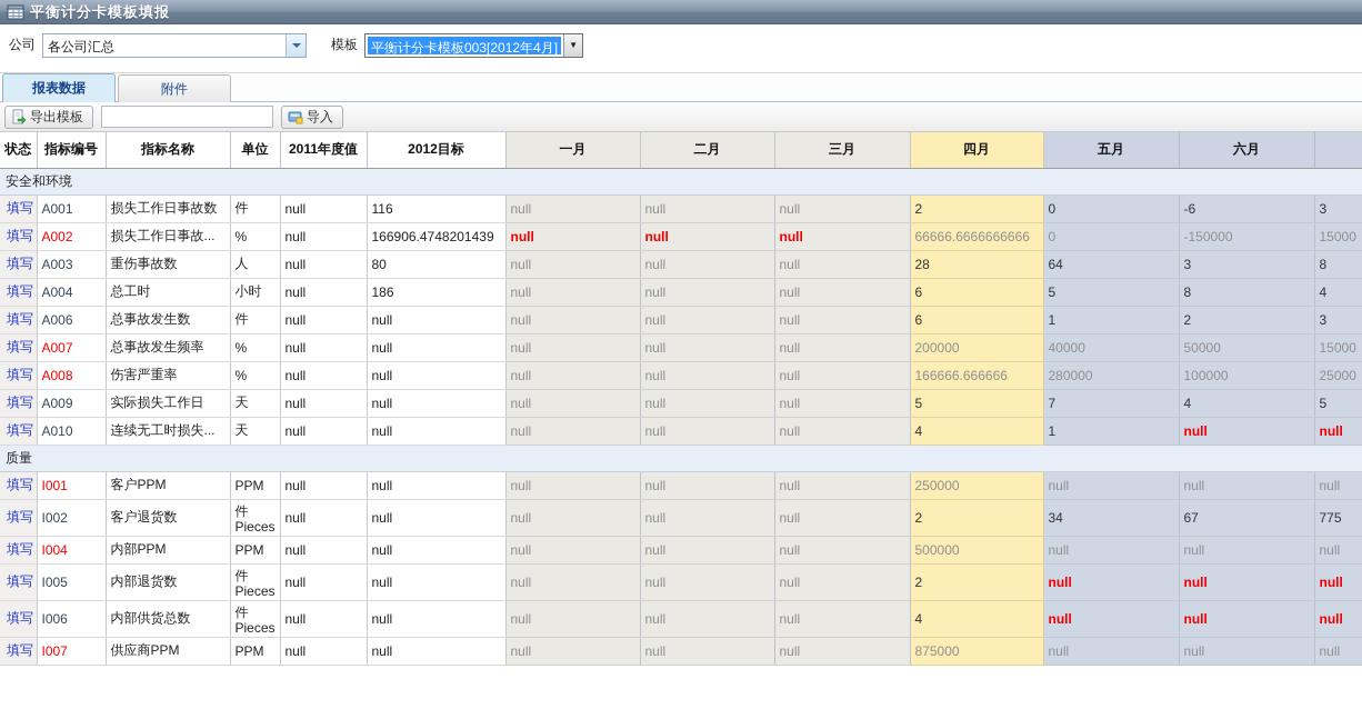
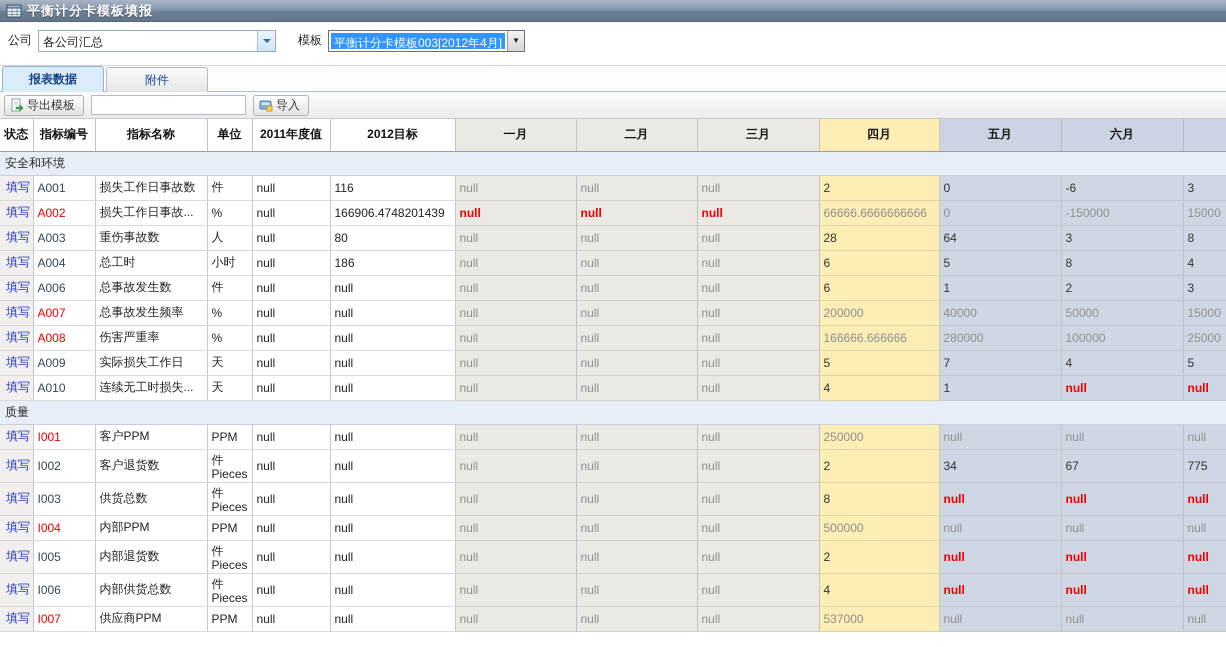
  平衡计分卡模板填报
  公司
  各公司汇总
  模板
  平衡计分卡模板003[2012年4月]
  ▼
  报表数据
  附件
  导出模板
  导入
  状态	指标编号	指标名称	单位	2011年度值	2012目标	一月	二月	三月	四月	五月	六月
  安全和环境
  填写	A001	损失工作日事故数	件	null	116	null	null	null	2	0	-6	3
  填写	A002	损失工作日事故...	%	null	166906.4748201439	null	null	null	66666.6666666666	0	-150000	15000
  填写	A003	重伤事故数	人	null	80	null	null	null	28	64	3	8
  填写	A004	总工时	小时	null	186	null	null	null	6	5	8	4
  填写	A006	总事故发生数	件	null	null	null	null	null	6	1	2	3
  填写	A007	总事故发生频率	%	null	null	null	null	null	200000	40000	50000	15000
  填写	A008	伤害严重率	%	null	null	null	null	null	166666.666666	280000	100000	25000
  填写	A009	实际损失工作日	天	null	null	null	null	null	5	7	4	5
  填写	A010	连续无工时损失...	天	null	null	null	null	null	4	1	null	null
  质量
  填写	I001	客户PPM	PPM	null	null	null	null	null	250000	null	null	null
  填写	I002	客户退货数	件Pieces	null	null	null	null	null	2	34	67	775
+ 填写	I003	供货总数	件Pieces	null	null	null	null	null	8	null	null	null
  填写	I004	内部PPM	PPM	null	null	null	null	null	500000	null	null	null
  填写	I005	内部退货数	件Pieces	null	null	null	null	null	2	null	null	null
  填写	I006	内部供货总数	件Pieces	null	null	null	null	null	4	null	null	null
- 填写	I007	供应商PPM	PPM	null	null	null	null	null	875000	null	null	null
+ 填写	I007	供应商PPM	PPM	null	null	null	null	null	537000	null	null	null
